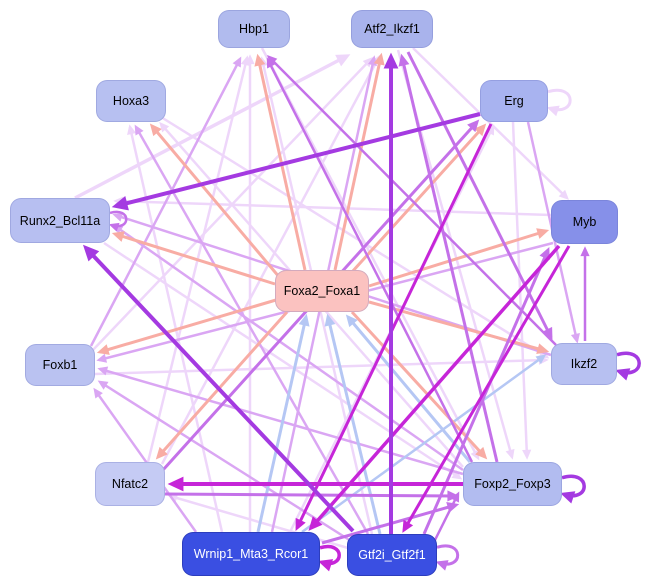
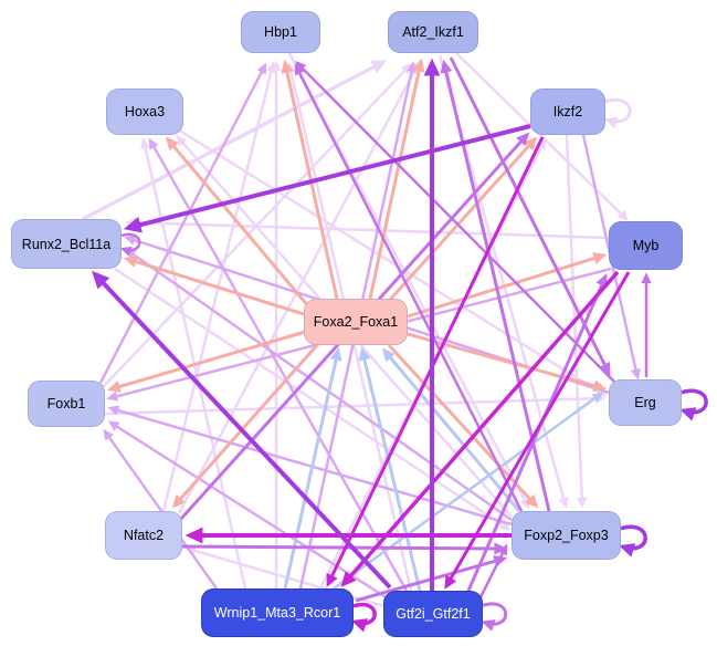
  Hbp1
  Atf2_Ikzf1
  Hoxa3
- Erg
+ Ikzf2
  Runx2_Bcl11a
  Myb
  Foxa2_Foxa1
  Foxb1
- Ikzf2
+ Erg
  Nfatc2
  Foxp2_Foxp3
  Wrnip1_Mta3_Rcor1
  Gtf2i_Gtf2f1
